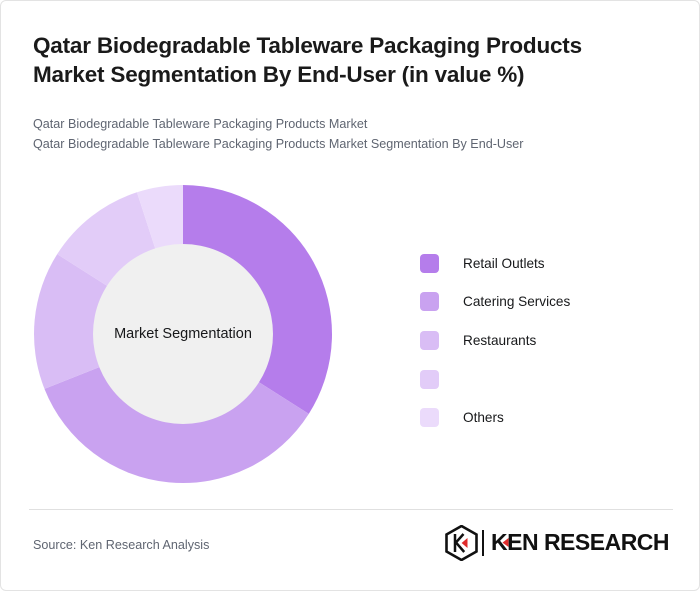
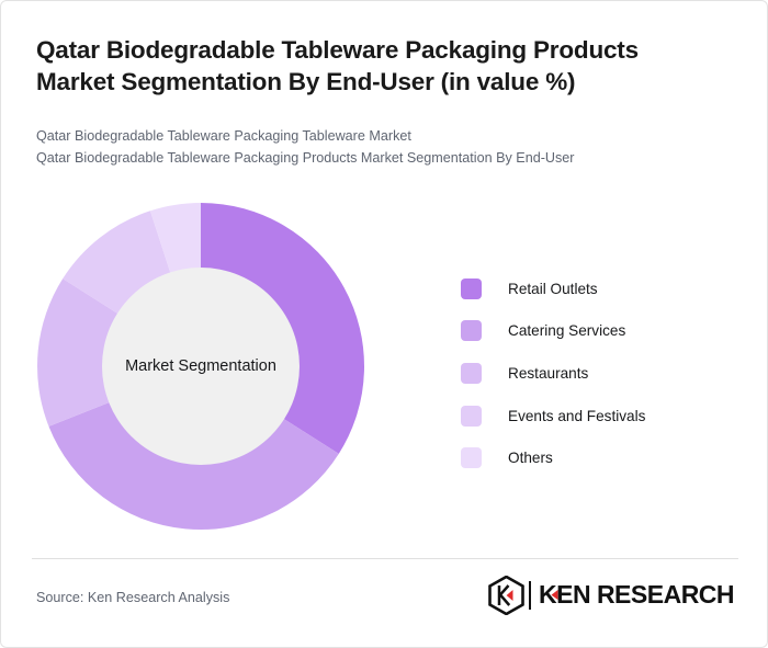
  Qatar Biodegradable Tableware Packaging Products Market Segmentation By End-User (in value %)
- Qatar Biodegradable Tableware Packaging Products Market
+ Qatar Biodegradable Tableware Packaging Tableware Market
  Qatar Biodegradable Tableware Packaging Products Market Segmentation By End-User
  Market Segmentation
  Retail Outlets
  Catering Services
  Restaurants
+ Events and Festivals
  Others
  Source: Ken Research Analysis
  KEN RESEARCH
